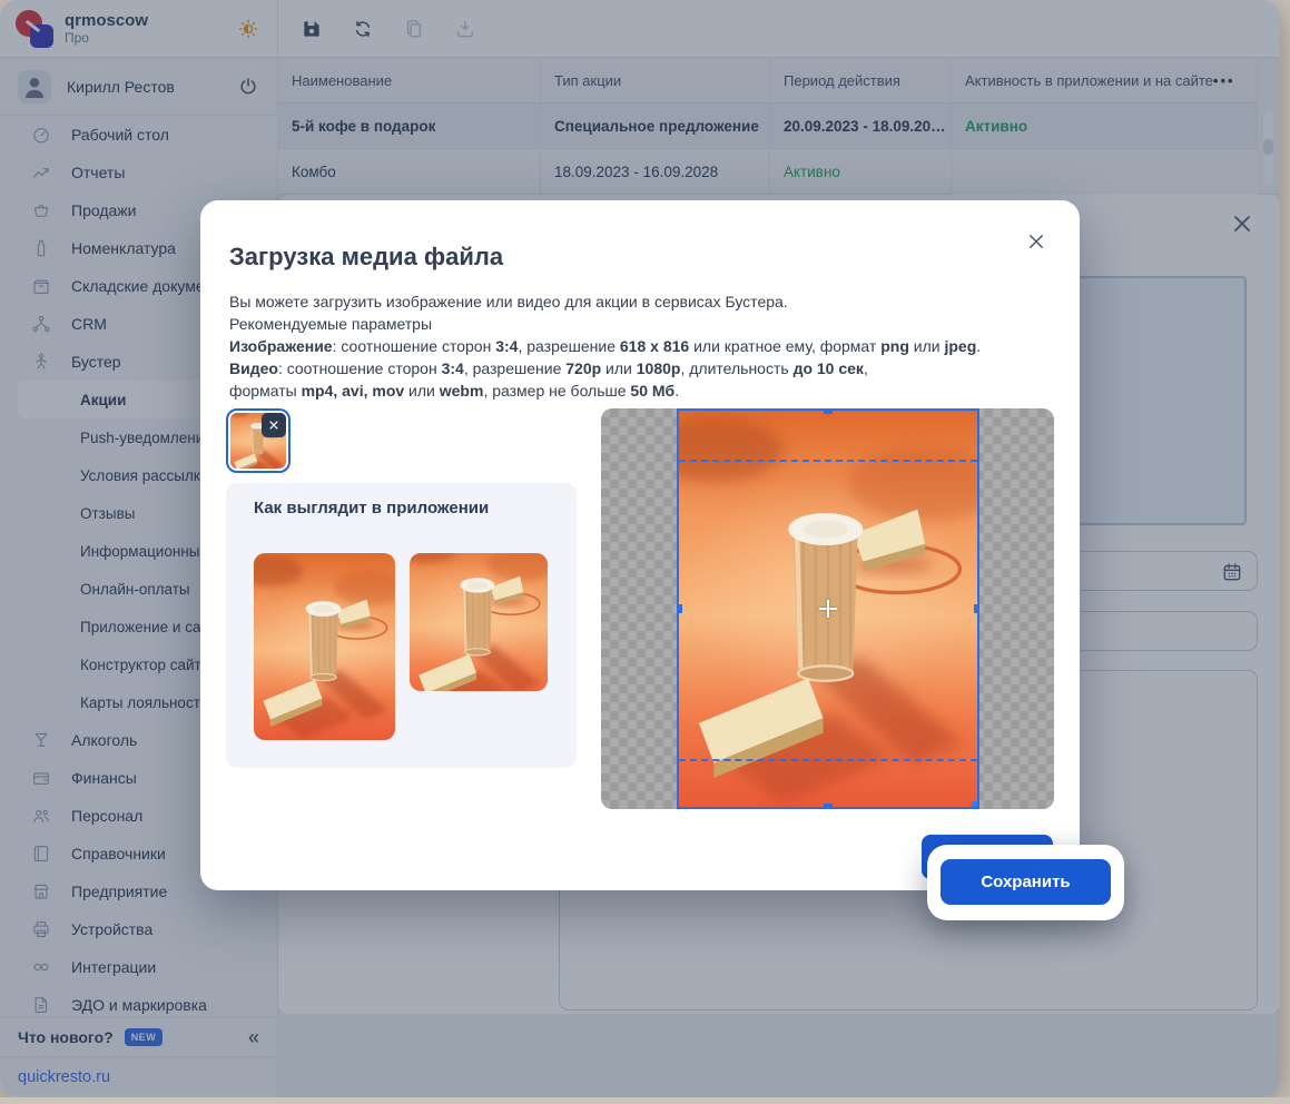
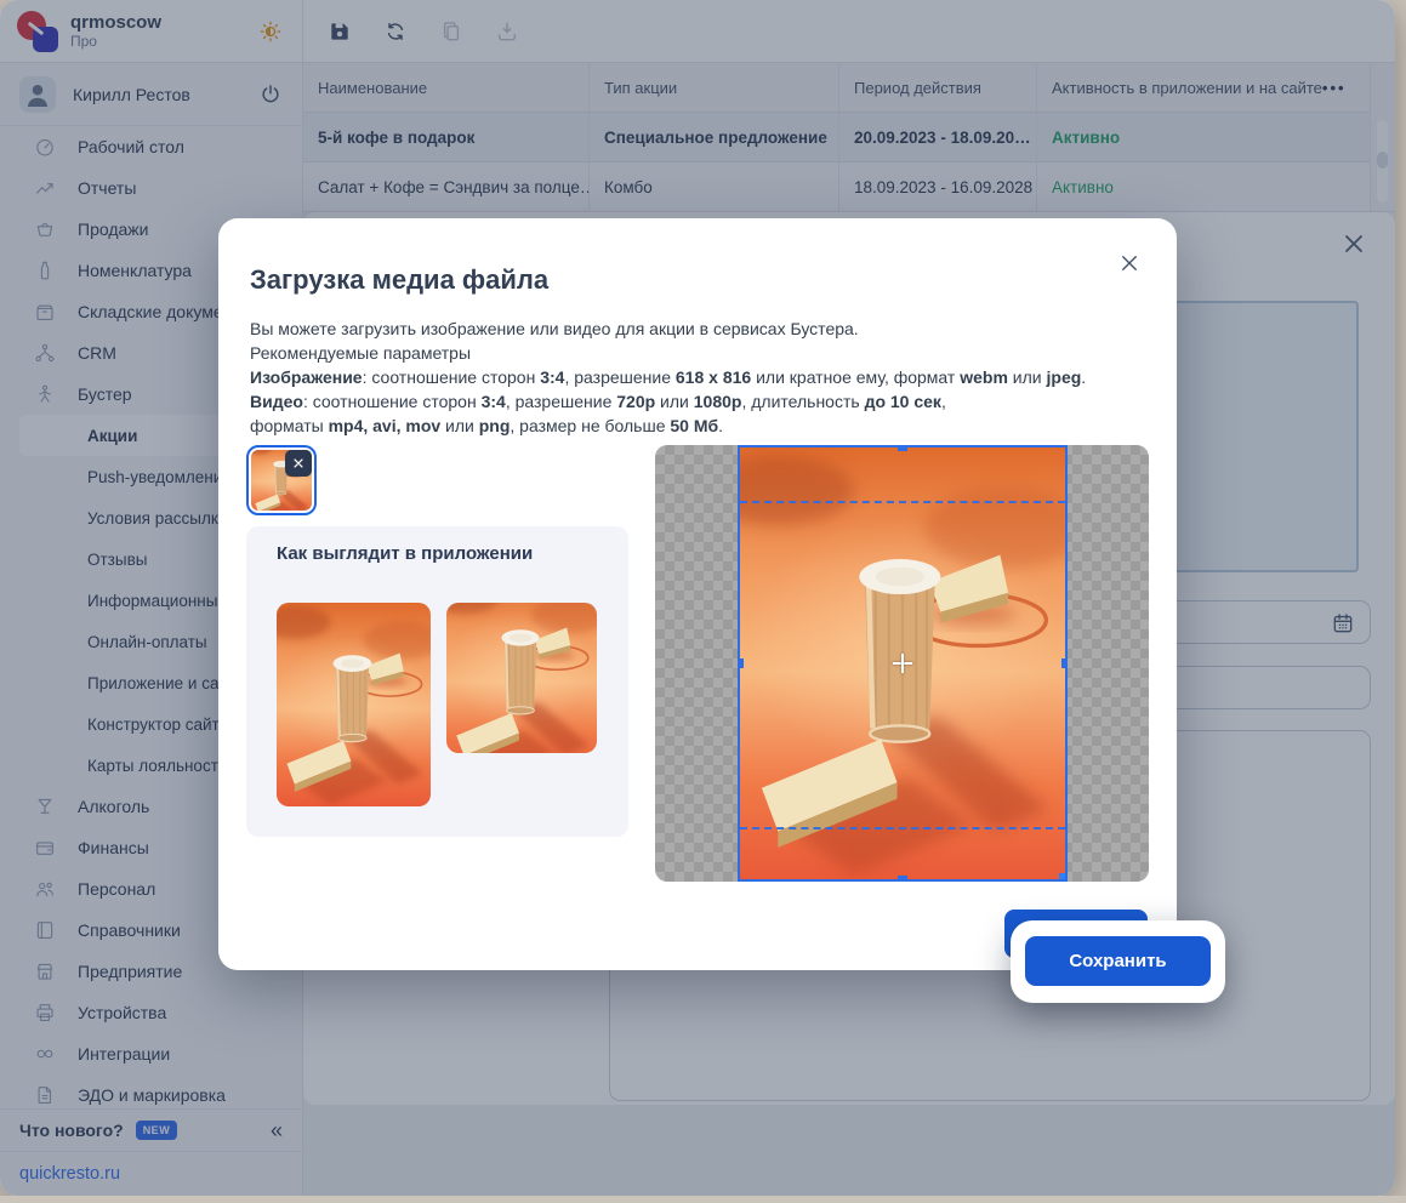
  qrmoscow
  Про
  Кирилл Рестов
  Рабочий стол
  Отчеты
  Продажи
  Номенклатура
  Складские докум
  CRM
  Бустер
  Акции
  Push-уведомлен
  Условия рассылк
  Отзывы
  Онлайн-оплаты
  Приложение и са
  Конструктор сайт
  Карты лояльност
  Алкоголь
  Финансы
  Персонал
  Справочники
  Предприятие
  Устройства
  Интеграции
  ЭДО и маркировка
  Что нового?
  NEW
  «
  quickresto.ru
  Наименование
  Тип акции
  Период действия
  Активность в приложении и на сайте
  •••
  5-й кофе в подарок
  Специальное предложение
  20.09.2023 - 18.09.20…
  Активно
+ Салат + Кофе = Сэндвич за полце…
  Комбо
  18.09.2023 - 16.09.2028
  Активно
  Загрузка медиа файла
  Вы можете загрузить изображение или видео для акции в сервисах Бустера.
  Рекомендуемые параметры
- Изображение: соотношение сторон 3:4, разрешение 618 x 816 или кратное ему, формат png или jpeg.
+ Изображение: соотношение сторон 3:4, разрешение 618 x 816 или кратное ему, формат webm или jpeg.
  Видео: соотношение сторон 3:4, разрешение 720p или 1080p, длительность до 10 сек,
- форматы mp4, avi, mov или webm, размер не больше 50 Мб.
+ форматы mp4, avi, mov или png, размер не больше 50 Мб.
  Как выглядит в приложении
  Сохранить
